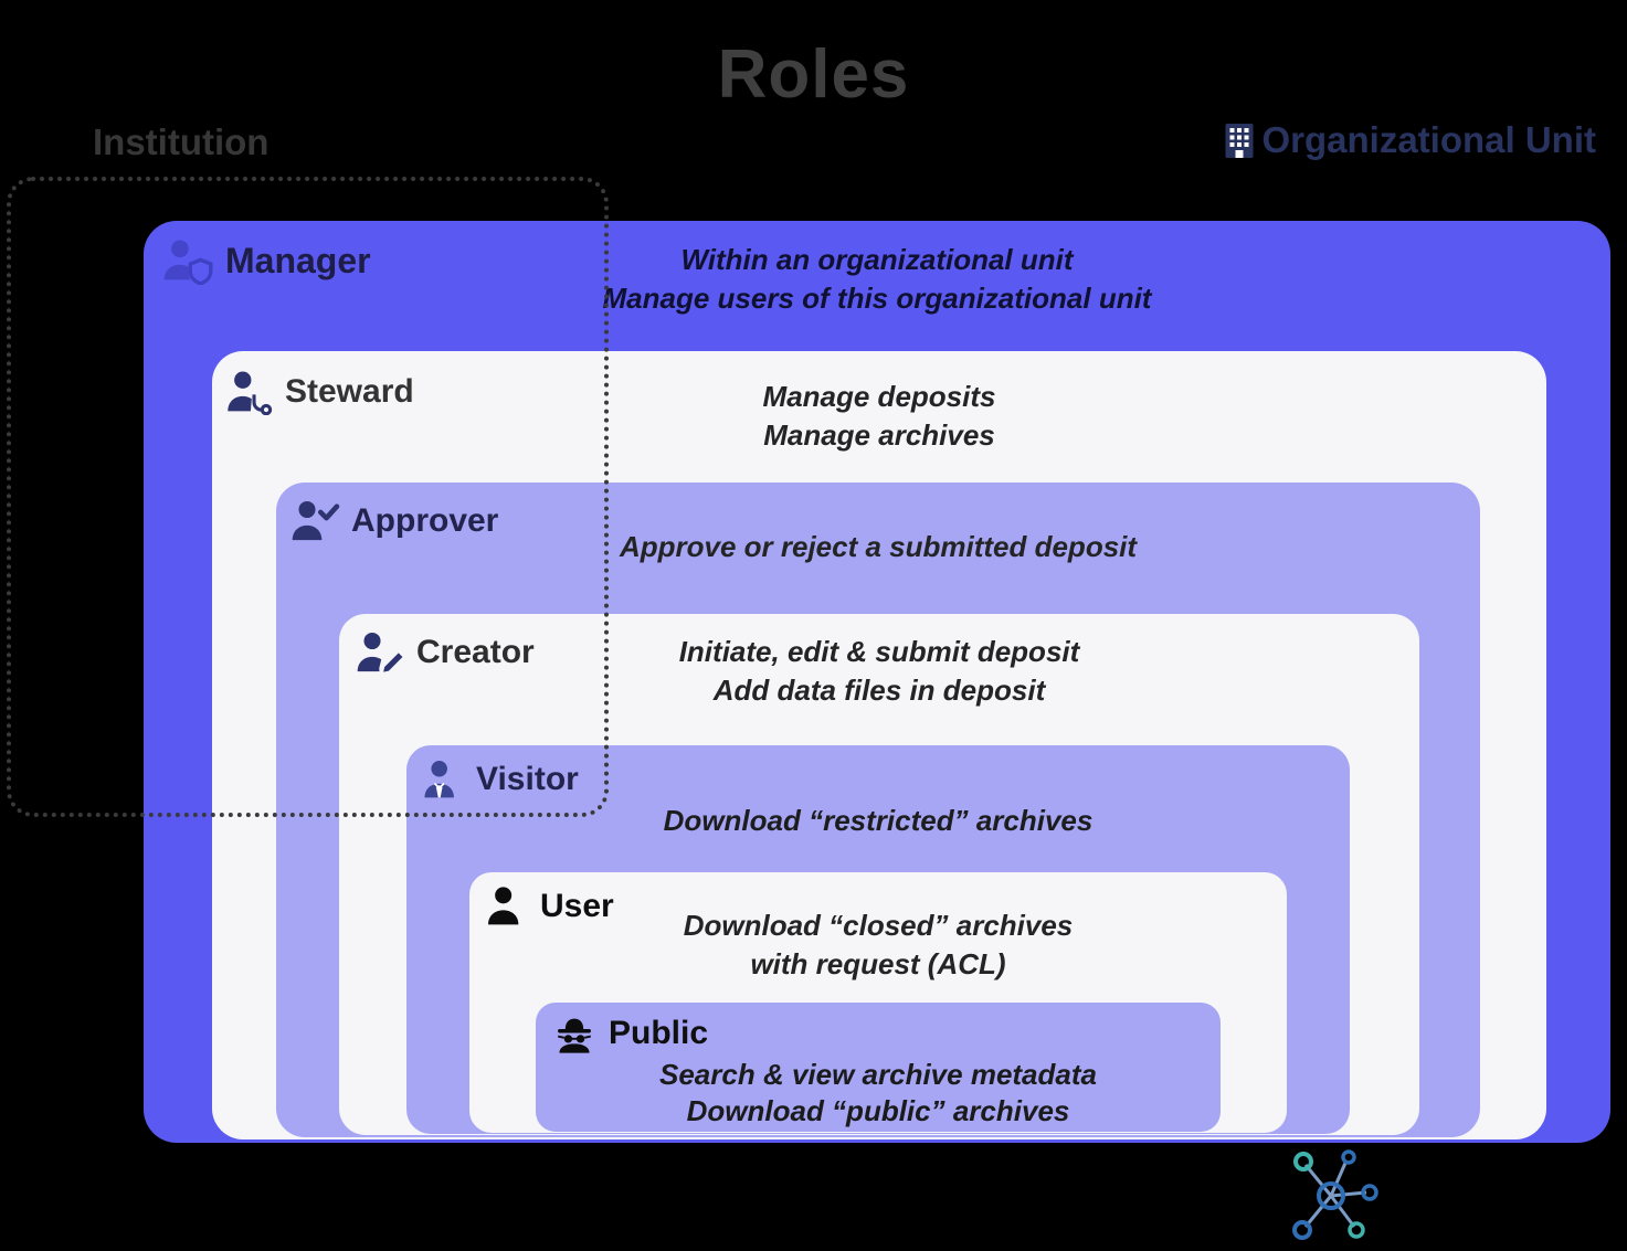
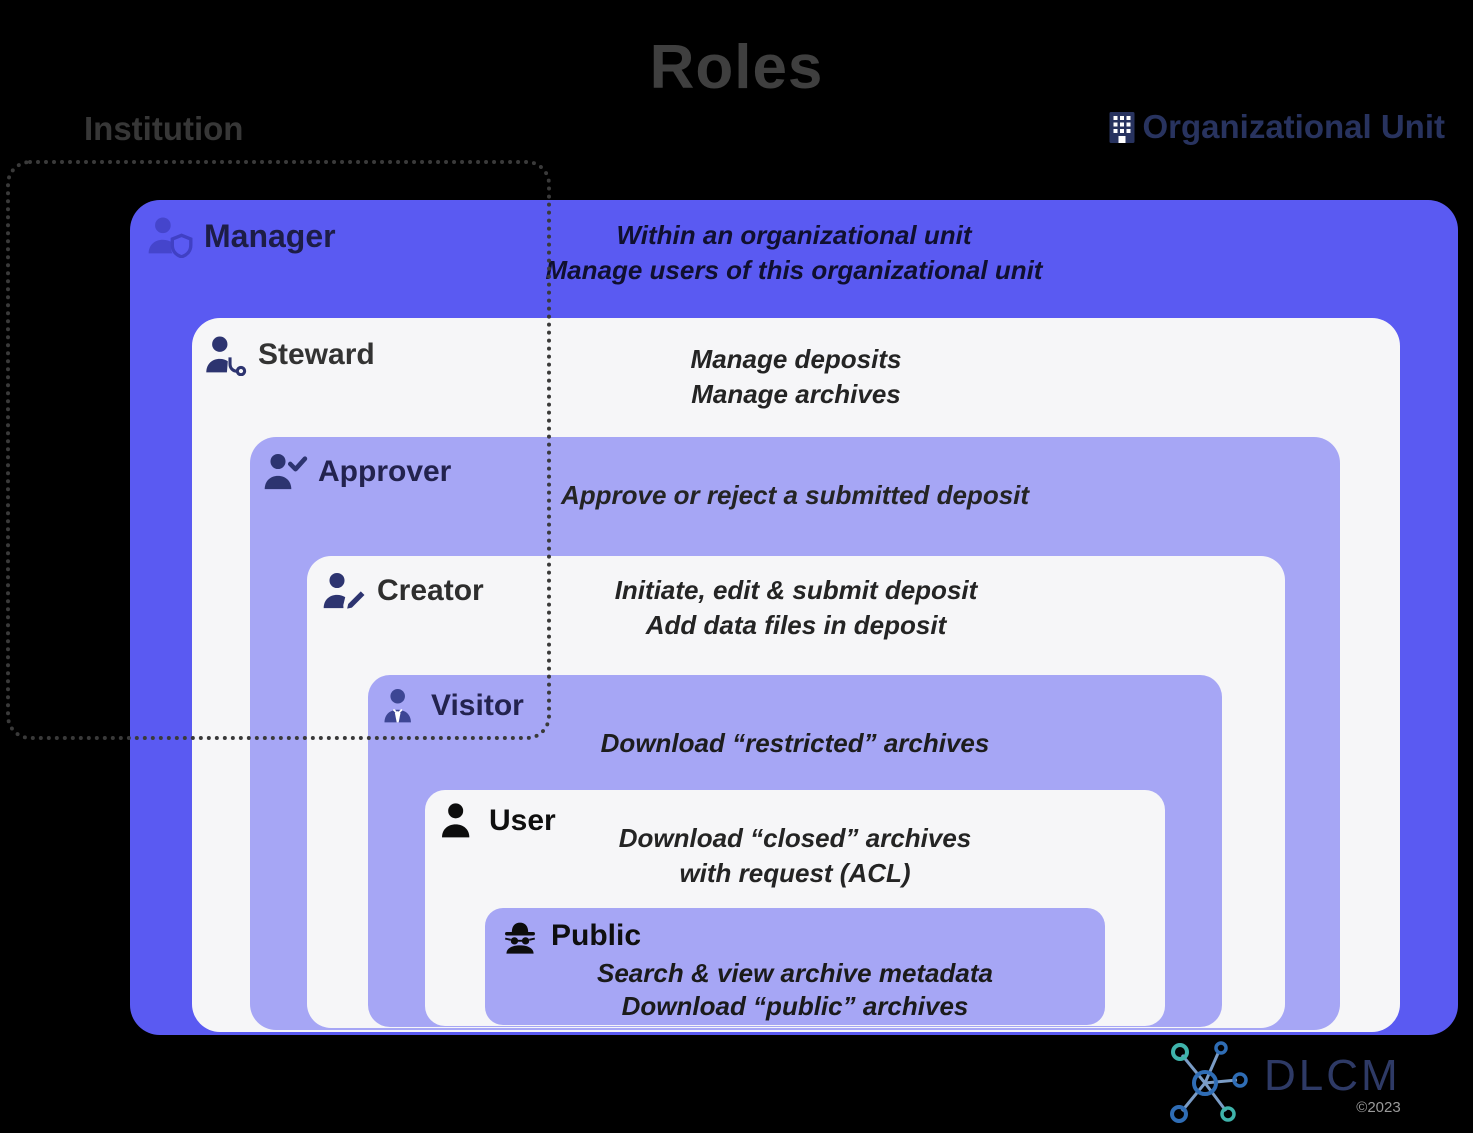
  Roles
  Institution
  Organizational Unit
  Manager
  Within an organizational unit
  Manage users of this organizational unit
  Steward
  Manage deposits
  Manage archives
  Approver
  Approve or reject a submitted deposit
  Creator
  Initiate, edit & submit deposit
  Add data files in deposit
  Visitor
  Download “restricted” archives
  User
  Download “closed” archives
  with request (ACL)
  Public
  Search & view archive metadata
  Download “public” archives
+ DLCM
+ ©2023
